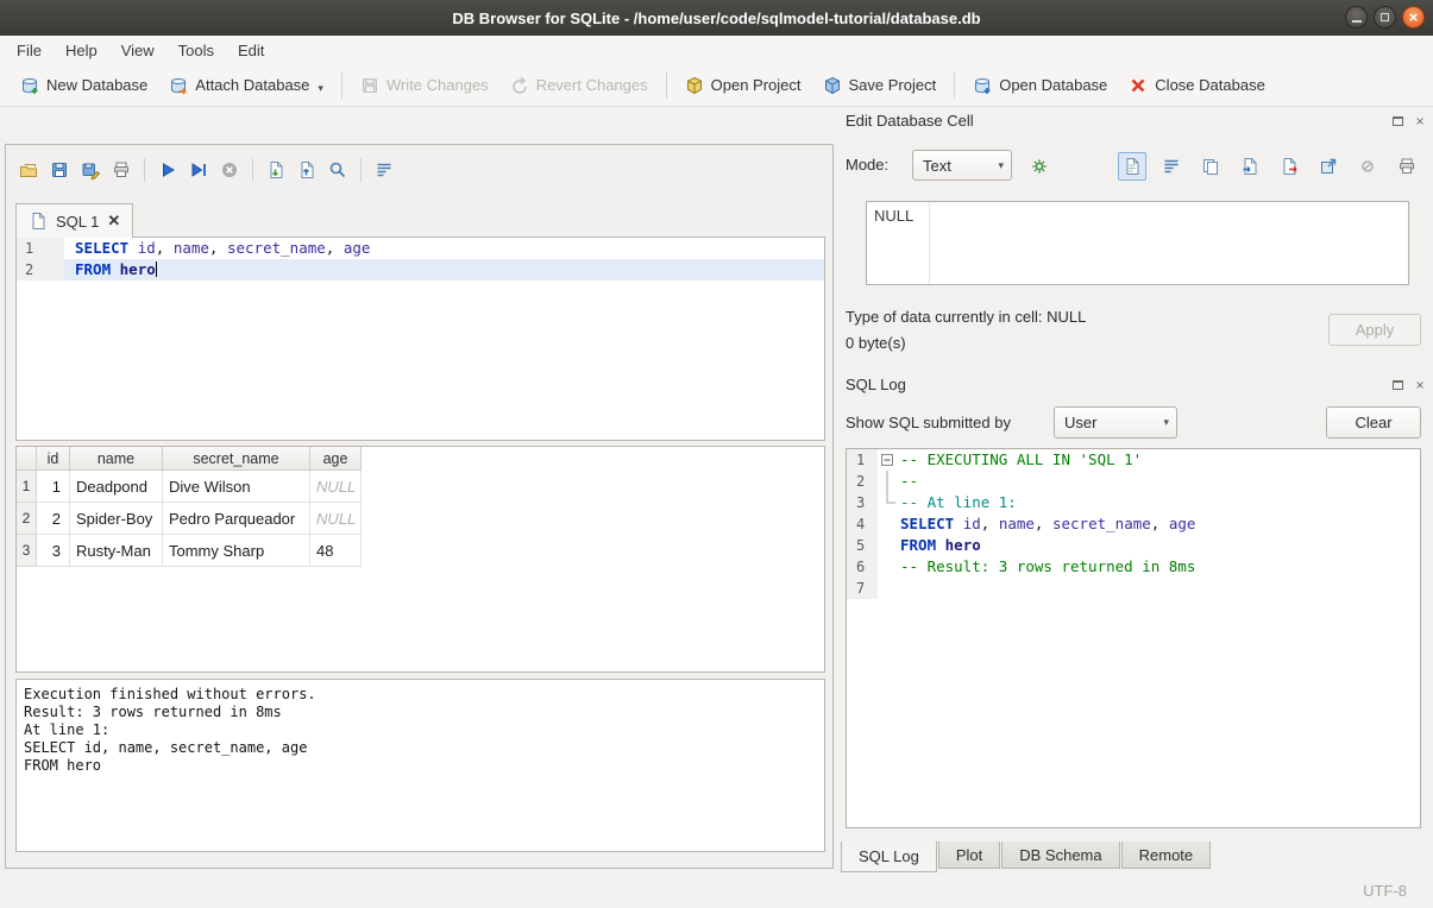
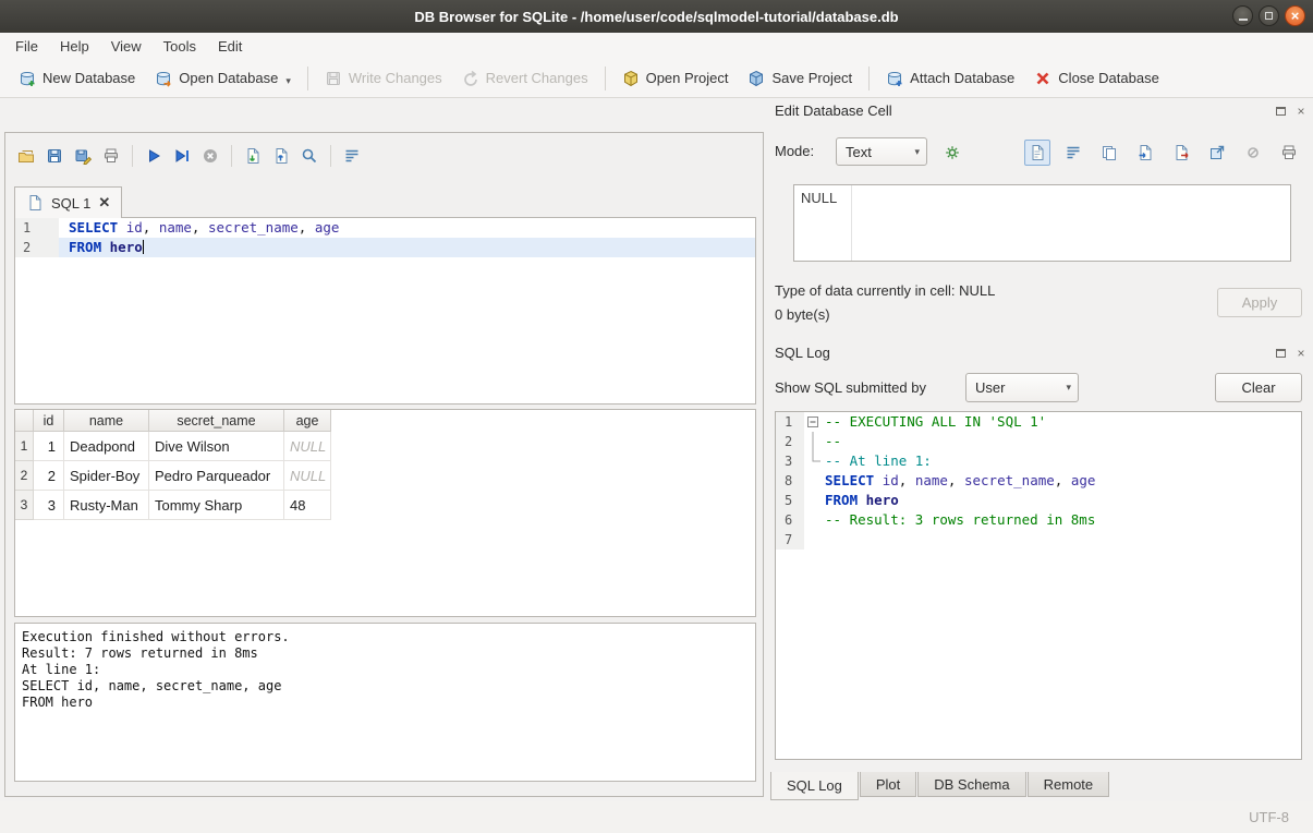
  DB Browser for SQLite - /home/user/code/sqlmodel-tutorial/database.db
  ×
  File
  Help
  View
  Tools
  Edit
  New Database
- Attach Database
+ Open Database
  ▾
  Write Changes
  Revert Changes
  Open Project
  Save Project
- Open Database
+ Attach Database
  Close Database
  SQL 1
  ✕
  1
  SELECT id, name, secret_name, age
  2
  FROM hero
  id
  name
  secret_name
  age
  1
  1
  Deadpond
  Dive Wilson
  NULL
  2
  2
  Spider-Boy
  Pedro Parqueador
  NULL
  3
  3
  Rusty-Man
  Tommy Sharp
  48
  Execution finished without errors.
- Result: 3 rows returned in 8ms
+ Result: 7 rows returned in 8ms
  At line 1:
  SELECT id, name, secret_name, age
  FROM hero
  Edit Database Cell
  ×
  Mode:
  Text
  ▾
  NULL
  Type of data currently in cell: NULL
  0 byte(s)
  Apply
  SQL Log
  ×
  Show SQL submitted by
  User
  ▾
  Clear
  1
  -- EXECUTING ALL IN 'SQL 1'
  2
  --
  3
  -- At line 1:
- 4
+ 8
  SELECT id, name, secret_name, age
  5
  FROM hero
  6
  -- Result: 3 rows returned in 8ms
  7
  SQL Log
  Plot
  DB Schema
  Remote
  UTF-8
